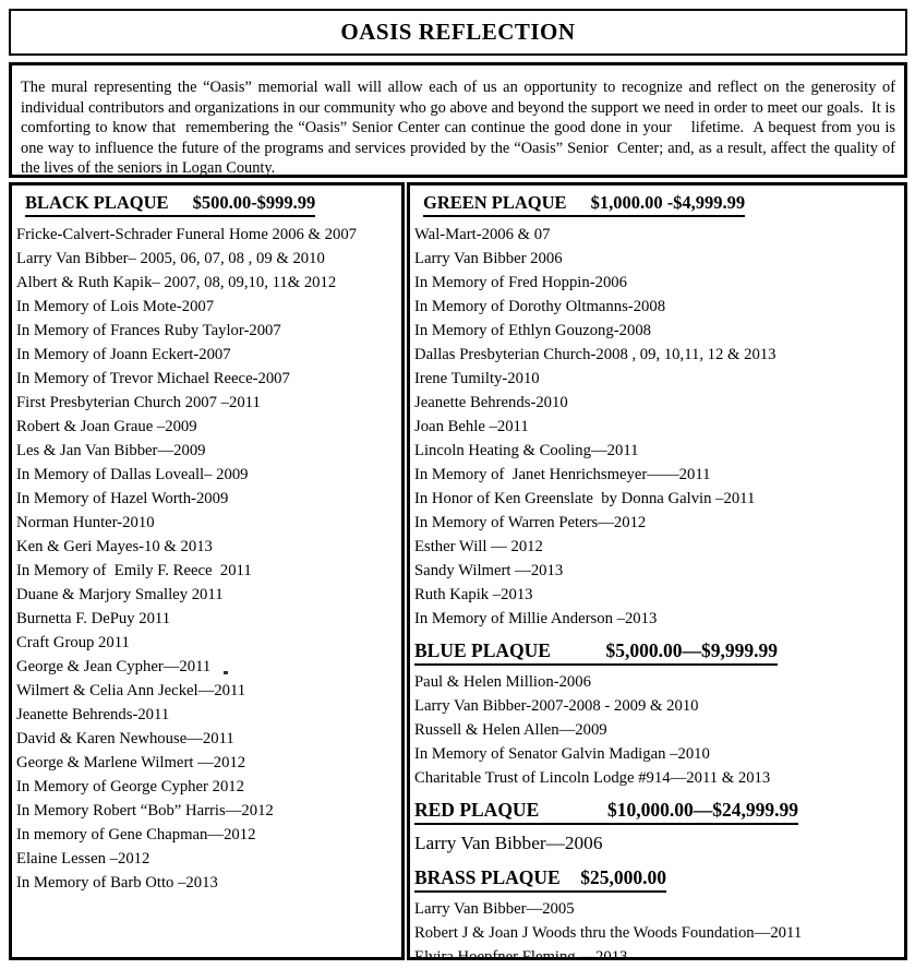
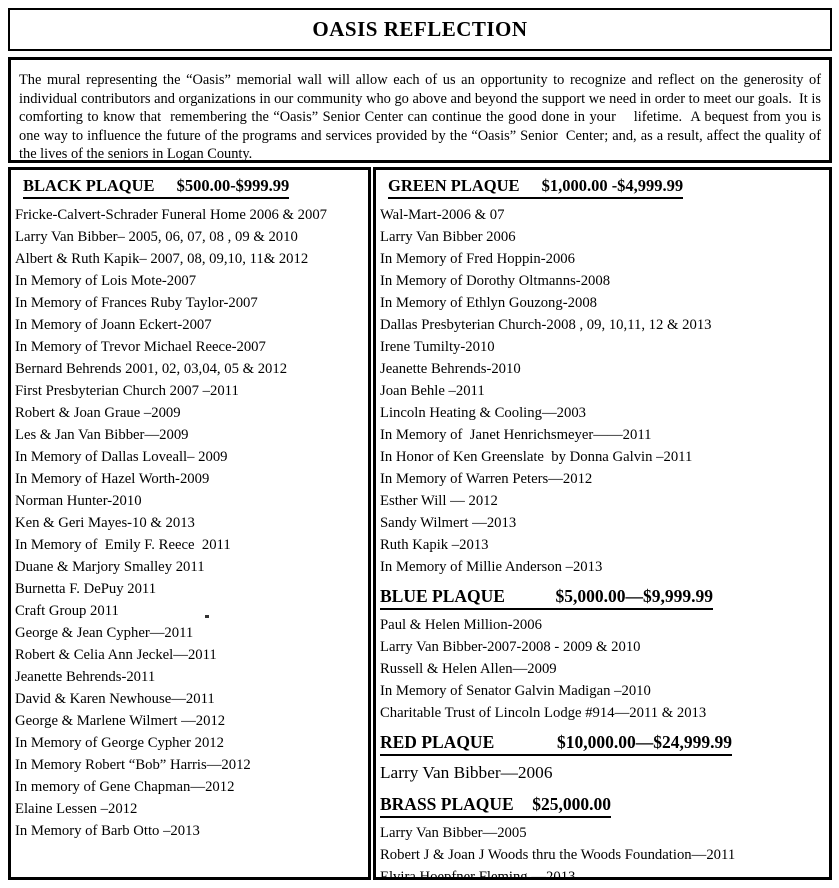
  OASIS REFLECTION
  The mural representing the “Oasis” memorial wall will allow each of us an opportunity to recognize and reflect on the generosity of individual contributors and organizations in our community who go above and beyond the support we need in order to meet our goals. It is comforting to know that remembering the “Oasis” Senior Center can continue the good done in your lifetime. A bequest from you is one way to influence the future of the programs and services provided by the “Oasis” Senior Center; and, as a result, affect the quality of the lives of the seniors in Logan County.
  BLACK PLAQUE
  $500.00-$999.99
  Fricke-Calvert-Schrader Funeral Home 2006 & 2007
  Larry Van Bibber– 2005, 06, 07, 08 , 09 & 2010
  Albert & Ruth Kapik– 2007, 08, 09,10, 11& 2012
  In Memory of Lois Mote-2007
  In Memory of Frances Ruby Taylor-2007
  In Memory of Joann Eckert-2007
  In Memory of Trevor Michael Reece-2007
+ Bernard Behrends 2001, 02, 03,04, 05 & 2012
  First Presbyterian Church 2007 –2011
  Robert & Joan Graue –2009
  Les & Jan Van Bibber—2009
  In Memory of Dallas Loveall– 2009
  In Memory of Hazel Worth-2009
  Norman Hunter-2010
  Ken & Geri Mayes-10 & 2013
  In Memory of Emily F. Reece 2011
  Duane & Marjory Smalley 2011
  Burnetta F. DePuy 2011
  Craft Group 2011
  George & Jean Cypher—2011
- Wilmert & Celia Ann Jeckel—2011
+ Robert & Celia Ann Jeckel—2011
  Jeanette Behrends-2011
  David & Karen Newhouse—2011
  George & Marlene Wilmert —2012
  In Memory of George Cypher 2012
  In Memory Robert “Bob” Harris—2012
  In memory of Gene Chapman—2012
  Elaine Lessen –2012
  In Memory of Barb Otto –2013
  GREEN PLAQUE
  $1,000.00 -$4,999.99
  Wal-Mart-2006 & 07
  Larry Van Bibber 2006
  In Memory of Fred Hoppin-2006
  In Memory of Dorothy Oltmanns-2008
  In Memory of Ethlyn Gouzong-2008
  Dallas Presbyterian Church-2008 , 09, 10,11, 12 & 2013
  Irene Tumilty-2010
  Jeanette Behrends-2010
  Joan Behle –2011
- Lincoln Heating & Cooling—2011
+ Lincoln Heating & Cooling—2003
  In Memory of Janet Henrichsmeyer——2011
  In Honor of Ken Greenslate by Donna Galvin –2011
  In Memory of Warren Peters—2012
  Esther Will — 2012
  Sandy Wilmert —2013
  Ruth Kapik –2013
  In Memory of Millie Anderson –2013
  BLUE PLAQUE
  $5,000.00—$9,999.99
  Paul & Helen Million-2006
  Larry Van Bibber-2007-2008 - 2009 & 2010
  Russell & Helen Allen—2009
  In Memory of Senator Galvin Madigan –2010
  Charitable Trust of Lincoln Lodge #914—2011 & 2013
  RED PLAQUE
  $10,000.00—$24,999.99
  Larry Van Bibber—2006
  BRASS PLAQUE
  $25,000.00
  Larry Van Bibber—2005
  Robert J & Joan J Woods thru the Woods Foundation—2011
  Elvira Hoepfner Fleming —2013
